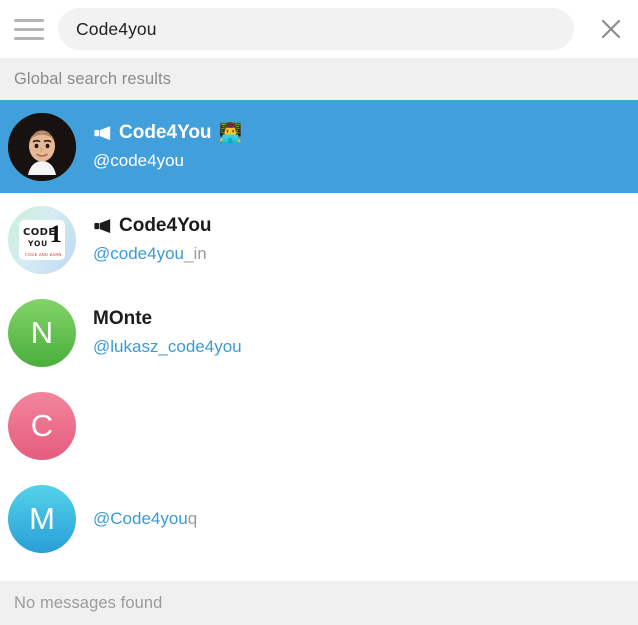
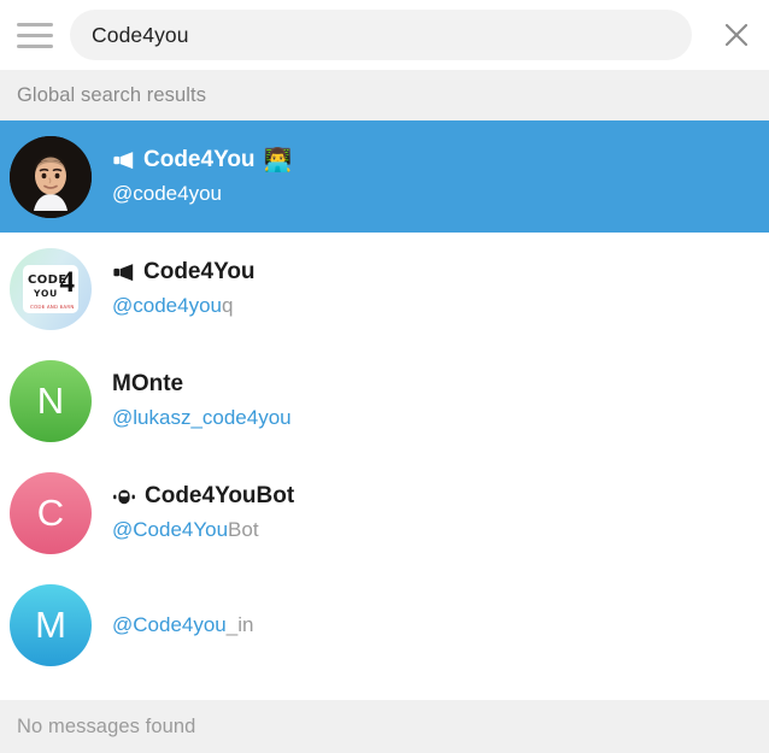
  Code4you
  Global search results
  Code4You
  👨‍💻
  @code4you
  CODE
  YOU
- 1
+ 4
  Code4You
- @code4you_in
+ @code4youq
  N
  MOnte
  @lukasz_code4you
  C
+ Code4YouBot
+ @Code4YouBot
  M
- @Code4youq
+ @Code4you_in
  No messages found
